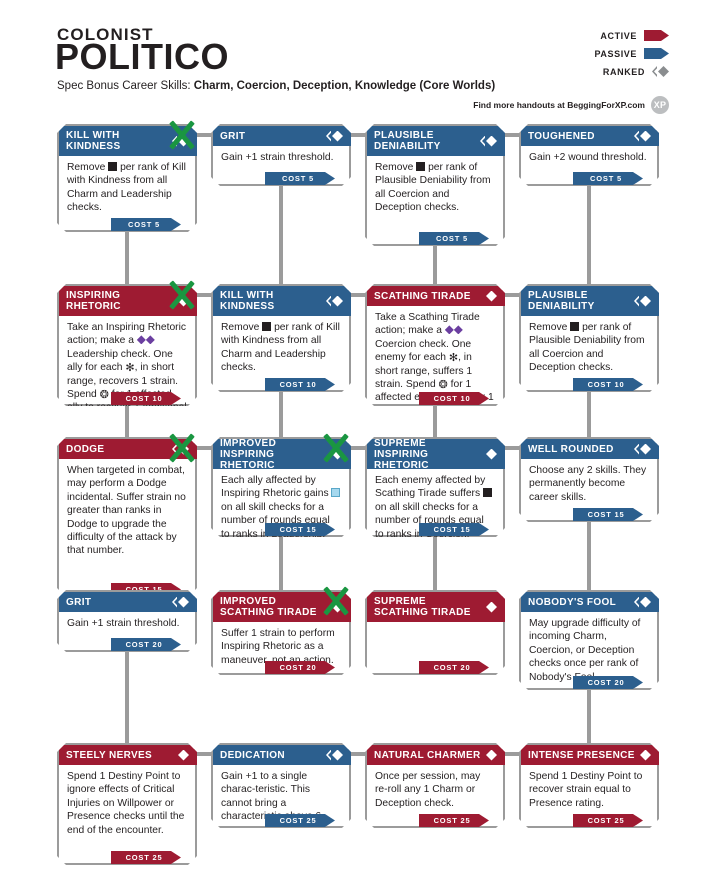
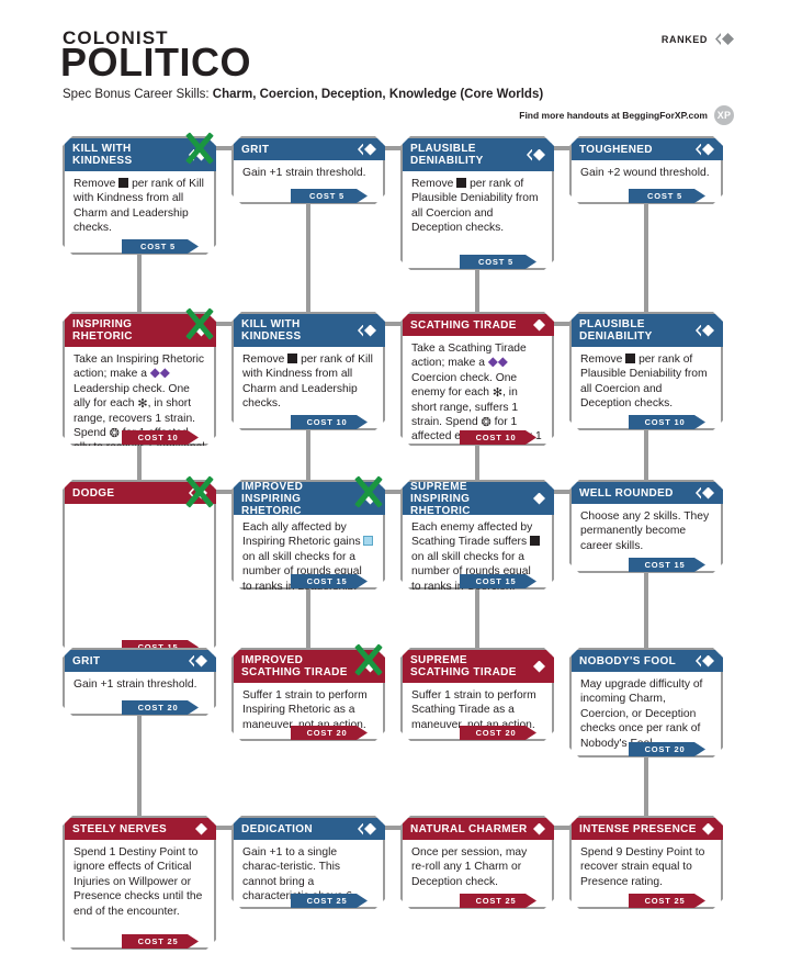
  COLONIST
  POLITICO
  Spec Bonus Career Skills: Charm, Coercion, Deception, Knowledge (Core Worlds)
- ACTIVE
- PASSIVE
  RANKED
  Find more handouts at BeggingForXP.com
  XP
  KILL WITH KINDNESS
  Remove per rank of Kill with Kindness from all Charm and Leadership checks.
  COST 5
  GRIT
  Gain +1 strain threshold.
  COST 5
  PLAUSIBLE DENIABILITY
  Remove per rank of Plausible Deniability from all Coercion and Deception checks.
  COST 5
  TOUGHENED
  Gain +2 wound threshold.
  COST 5
  INSPIRING RHETORIC
  Take an Inspiring Rhetoric action; make a Leadership check. One ally for each ✻, in short range, recovers 1 strain. Spend ❂
  COST 10
  KILL WITH KINDNESS
  Remove per rank of Kill with Kindness from all Charm and Leadership checks.
  COST 10
  SCATHING TIRADE
  Take a Scathing Tirade action; make a Coercion check. One enemy for each ✻, in short range, suffers 1 strain. Spend ❂ for 1 affected e 1
  COST 10
  PLAUSIBLE DENIABILITY
  Remove per rank of Plausible Deniability from all Coercion and Deception checks.
  COST 10
  DODGE
- When targeted in combat, may perform a Dodge incidental. Suffer strain no greater than ranks in Dodge to upgrade the difficulty of the attack by that number.
  COST 15
  IMPROVED INSPIRING RHETORIC
  Each ally affected by Inspiring Rhetoric gains on all skill checks for a number of rounds equal to ranks i
  COST 15
  SUPREME INSPIRING RHETORIC
  Each enemy affected by Scathing Tirade suffers on all skill checks for a number of rounds equal to ranks i
  COST 15
  WELL ROUNDED
  Choose any 2 skills. They permanently become career skills.
  COST 15
  GRIT
  Gain +1 strain threshold.
  COST 20
  IMPROVED SCATHING TIRADE
  Suffer 1 strain to perform Inspiring Rhetoric as a maneuver, not an action.
  COST 20
  SUPREME SCATHING TIRADE
+ Suffer 1 strain to perform Scathing Tirade as a maneuver, not an action.
  COST 20
  NOBODY'S FOOL
  May upgrade difficulty of incoming Charm, Coercion, or Deception checks once per rank of Nobody's
  COST 20
  STEELY NERVES
  Spend 1 Destiny Point to ignore effects of Critical Injuries on Willpower or Presence checks until the end of the encounter.
  COST 25
  DEDICATION
  Gain +1 to a single charac-teristic. This cannot bring a character
  COST 25
  NATURAL CHARMER
  Once per session, may re-roll any 1 Charm or Deception check.
  COST 25
  INTENSE PRESENCE
- Spend 1 Destiny Point to recover strain equal to Presence rating.
+ Spend 9 Destiny Point to recover strain equal to Presence rating.
  COST 25
